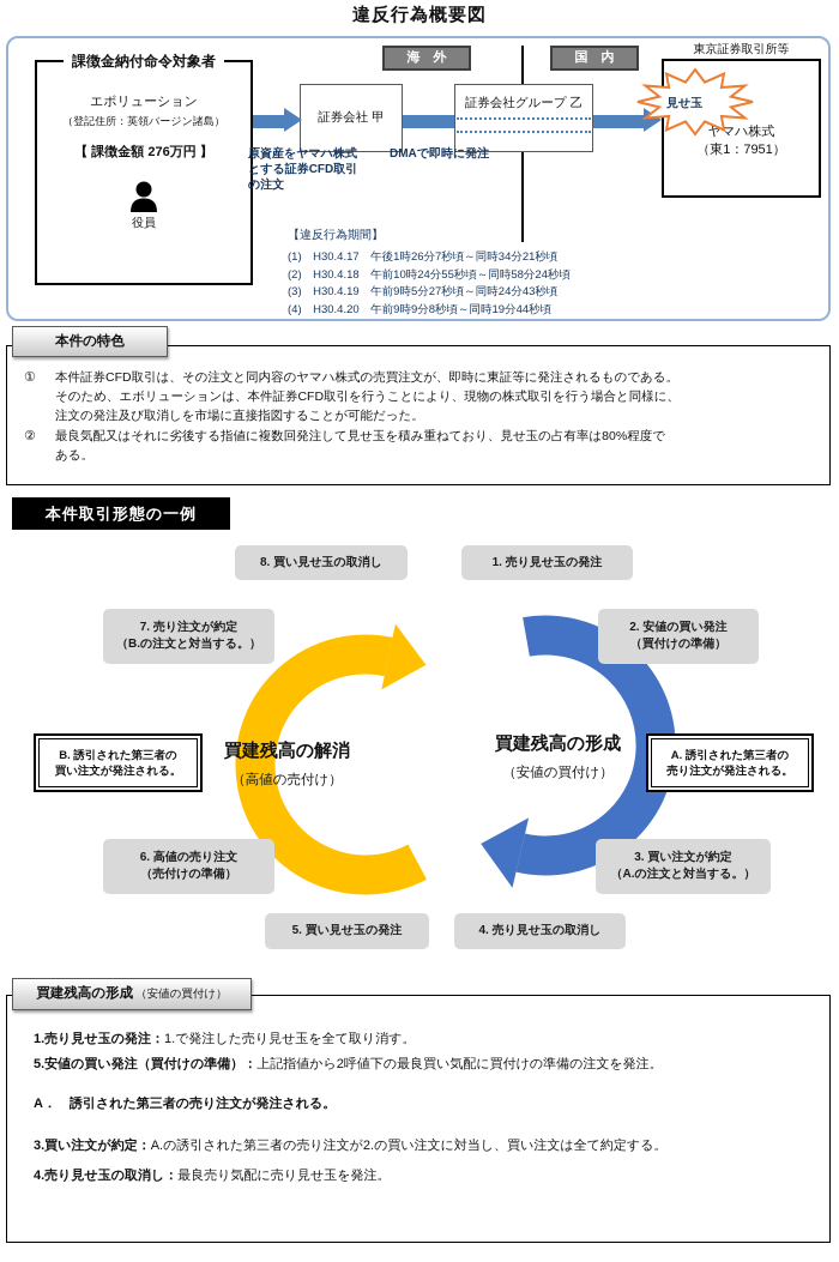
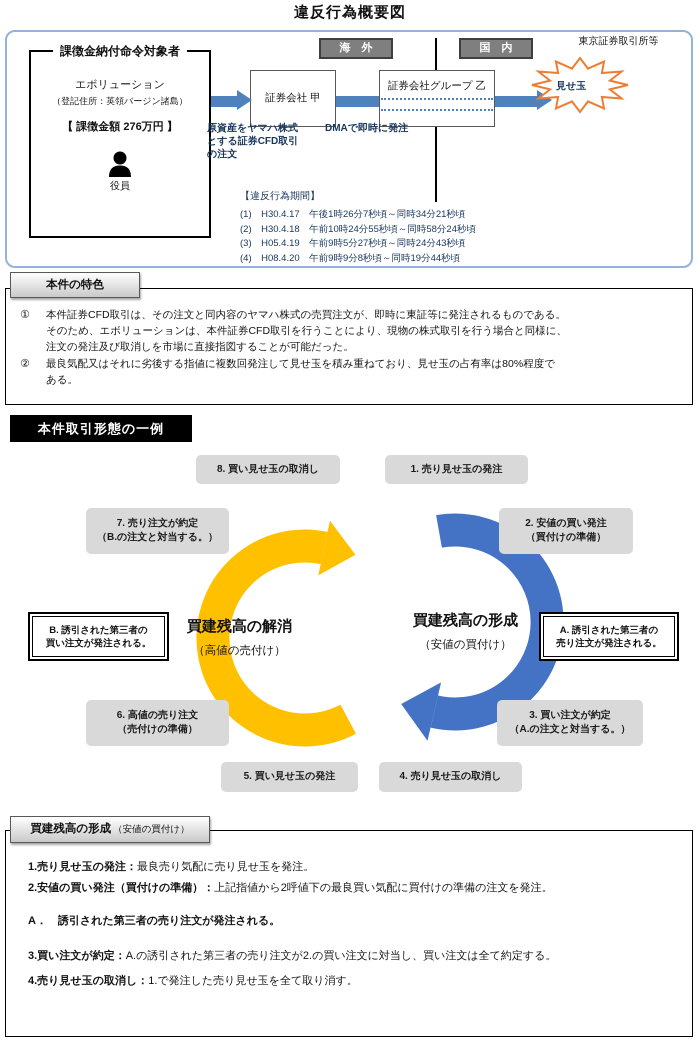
  違反行為概要図
  課徴金納付命令対象者
  エボリューション
  （登記住所：英領バージン諸島）
  【 課徴金額 276万円 】
  役員
  海 外
  国 内
  証券会社 甲
  証券会社グループ 乙
  原資産をヤマハ株式
  とする証券CFD取引
  の注文
  DMAで即時に発注
  東京証券取引所等
- ヤマハ株式
- （東1：7951）
  見せ玉
  【違反行為期間】
  (1) H30.4.17 午後1時26分7秒頃～同時34分21秒頃
  (2) H30.4.18 午前10時24分55秒頃～同時58分24秒頃
- (3) H30.4.19 午前9時5分27秒頃～同時24分43秒頃
+ (3) H05.4.19 午前9時5分27秒頃～同時24分43秒頃
- (4) H30.4.20 午前9時9分8秒頃～同時19分44秒頃
+ (4) H08.4.20 午前9時9分8秒頃～同時19分44秒頃
  本件の特色
  ①
  本件証券CFD取引は、その注文と同内容のヤマハ株式の売買注文が、即時に東証等に発注されるものである。
  そのため、エボリューションは、本件証券CFD取引を行うことにより、現物の株式取引を行う場合と同様に、
  注文の発注及び取消しを市場に直接指図することが可能だった。
  ②
  最良気配又はそれに劣後する指値に複数回発注して見せ玉を積み重ねており、見せ玉の占有率は80%程度で
  ある。
  本件取引形態の一例
  8. 買い見せ玉の取消し
  1. 売り見せ玉の発注
  7. 売り注文が約定
  （B.の注文と対当する。）
  2. 安値の買い発注
  （買付けの準備）
  B. 誘引された第三者の
  買い注文が発注される。
  A. 誘引された第三者の
  売り注文が発注される。
  買建残高の解消
  （高値の売付け）
  買建残高の形成
  （安値の買付け）
  6. 高値の売り注文
  （売付けの準備）
  3. 買い注文が約定
  （A.の注文と対当する。）
  5. 買い見せ玉の発注
  4. 売り見せ玉の取消し
  買建残高の形成
  （安値の買付け）
- 1.売り見せ玉の発注：1.で発注した売り見せ玉を全て取り消す。
+ 1.売り見せ玉の発注：最良売り気配に売り見せ玉を発注。
- 5.安値の買い発注（買付けの準備）：上記指値から2呼値下の最良買い気配に買付けの準備の注文を発注。
+ 2.安値の買い発注（買付けの準備）：上記指値から2呼値下の最良買い気配に買付けの準備の注文を発注。
  A． 誘引された第三者の売り注文が発注される。
  3.買い注文が約定：A.の誘引された第三者の売り注文が2.の買い注文に対当し、買い注文は全て約定する。
- 4.売り見せ玉の取消し：最良売り気配に売り見せ玉を発注。
+ 4.売り見せ玉の取消し：1.で発注した売り見せ玉を全て取り消す。
